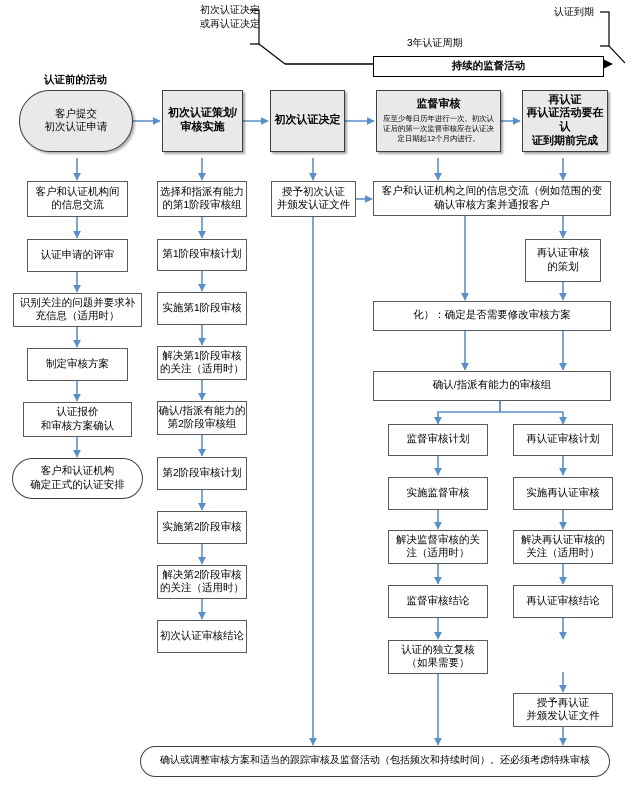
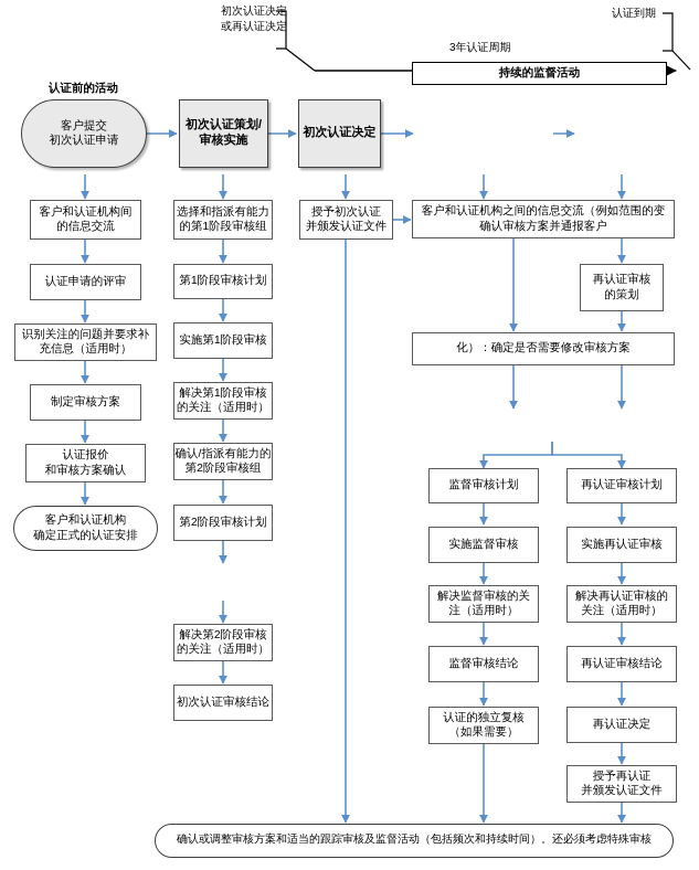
  认证前的活动
  初次认证决定
  或再认证决定
  认证到期
  3年认证周期
  持续的监督活动
  客户提交
  初次认证申请
  初次认证策划/
  审核实施
  初次认证决定
- 监督审核
- 应至少每日历年进行一次。初次认证后的第一次监督审核应在认证决定日期起12个月内进行。
- 再认证
- 再认证活动要在认
- 证到期前完成
  客户和认证机构间
  的信息交流
  认证申请的评审
  识别关注的问题并要求补
  充信息（适用时）
  制定审核方案
  认证报价
  和审核方案确认
  客户和认证机构
  确定正式的认证安排
  选择和指派有能力
  的第1阶段审核组
  第1阶段审核计划
  实施第1阶段审核
  解决第1阶段审核
  的关注（适用时）
  确认/指派有能力的
  第2阶段审核组
  第2阶段审核计划
- 实施第2阶段审核
  解决第2阶段审核
  的关注（适用时）
  初次认证审核结论
  授予初次认证
  并颁发认证文件
  客户和认证机构之间的信息交流（例如范围的变
  确认审核方案并通报客户
  再认证审核
  的策划
  化）：确定是否需要修改审核方案
- 确认/指派有能力的审核组
  监督审核计划
  实施监督审核
  解决监督审核的关
  注（适用时）
  监督审核结论
  认证的独立复核
  （如果需要）
  再认证审核计划
  实施再认证审核
  解决再认证审核的
  关注（适用时）
  再认证审核结论
+ 再认证决定
  授予再认证
  并颁发认证文件
  确认或调整审核方案和适当的跟踪审核及监督活动（包括频次和持续时间）。还必须考虑特殊审核
